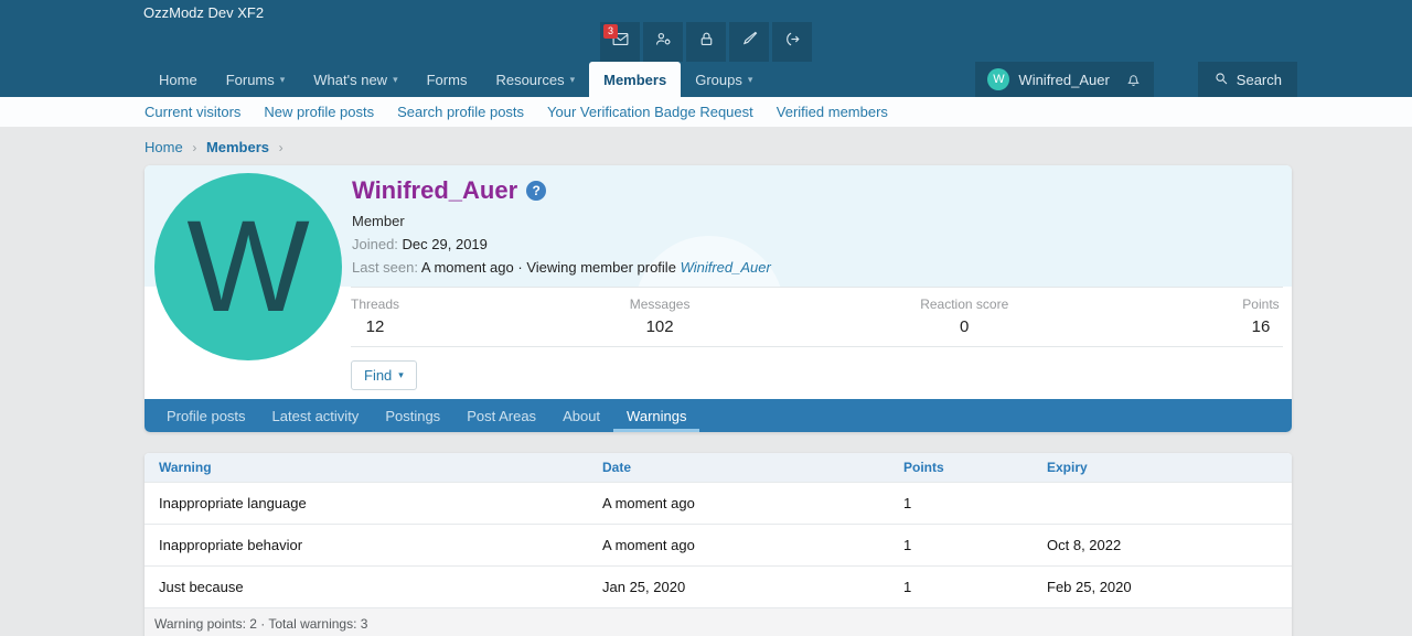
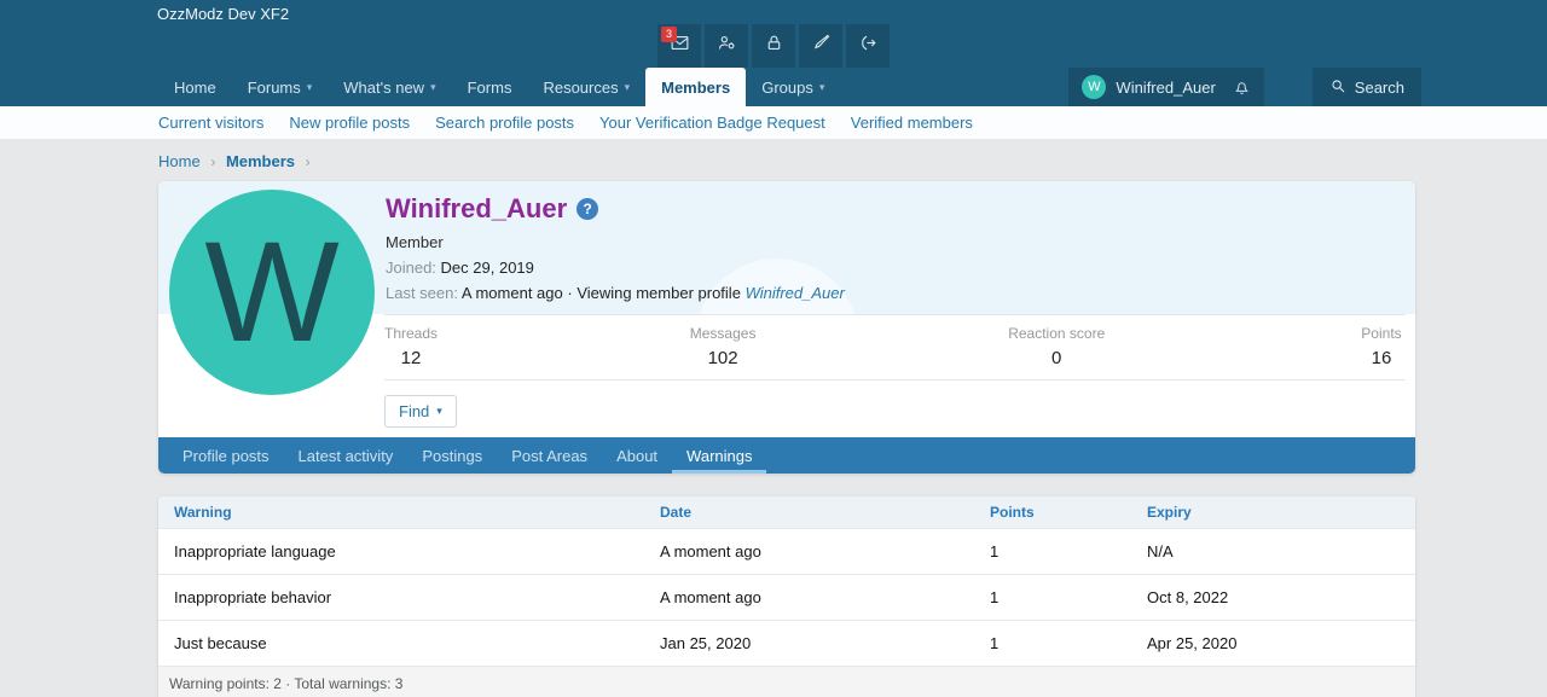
  OzzModz Dev XF2
  3
  Home
  Forums
  ▾
  What's new
  ▾
  Forms
  Resources
  ▾
  Members
  Groups
  ▾
  W
  Winifred_Auer
  Search
  Current visitors
  New profile posts
  Search profile posts
  Your Verification Badge Request
  Verified members
  Home › Members ›
  W
  Winifred_Auer
  ?
  Member
  Joined: Dec 29, 2019
  Last seen: A moment ago · Viewing member profile Winifred_Auer
  Threads
  12
  Messages
  102
  Reaction score
  0
  Points
  16
  Find
  ▾
  Profile posts
  Latest activity
  Postings
  Post Areas
  About
  Warnings
  Warning
  Date
  Points
  Expiry
  Inappropriate language
  A moment ago
  1
+ N/A
  Inappropriate behavior
  A moment ago
  1
  Oct 8, 2022
  Just because
  Jan 25, 2020
  1
- Feb 25, 2020
+ Apr 25, 2020
  Warning points: 2 · Total warnings: 3
